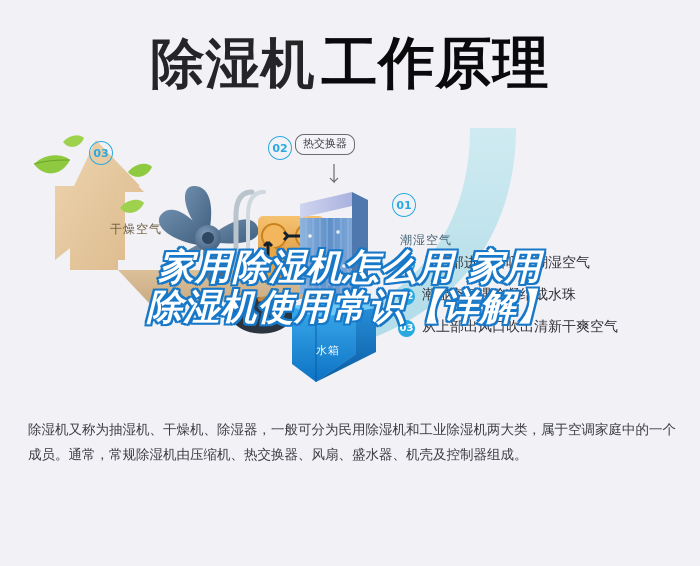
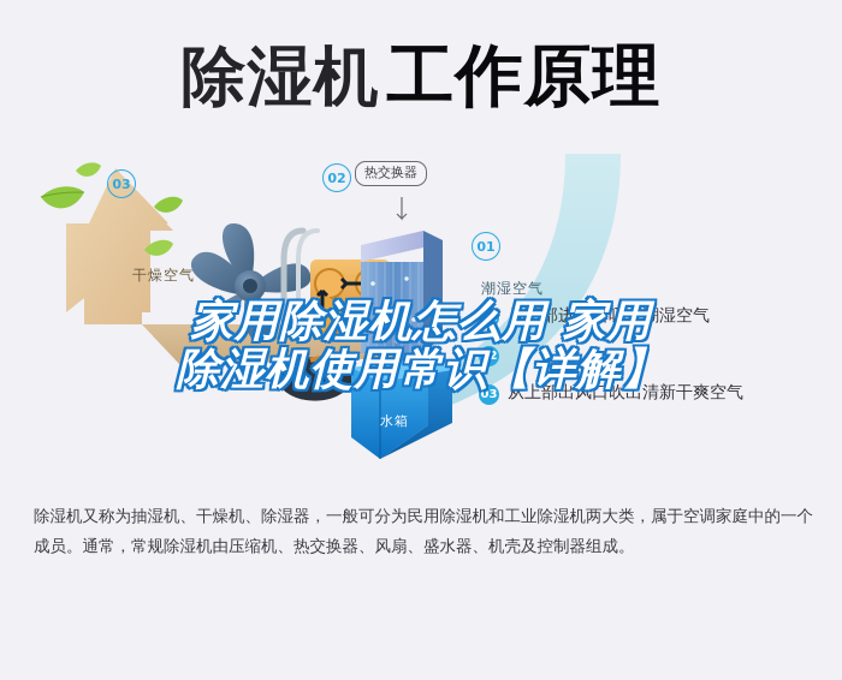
  除湿机
  工作原理
  03
  02
  01
  热交换器
  干燥空气
  潮湿空气
  水箱
  01
  从下部进风口吸入潮湿空气
  02
- 潮湿空气遇冷凝结成水珠
  03
  从上部出风口吹出清新干爽空气
  家用除湿机怎么用 家用
  除湿机使用常识【详解】
  除湿机又称为抽湿机、干燥机、除湿器，一般可分为民用除湿机和工业除湿机两大类，属于空调家庭中的一个成员。通常，常规除湿机由压缩机、热交换器、风扇、盛水器、机壳及控制器组成。
